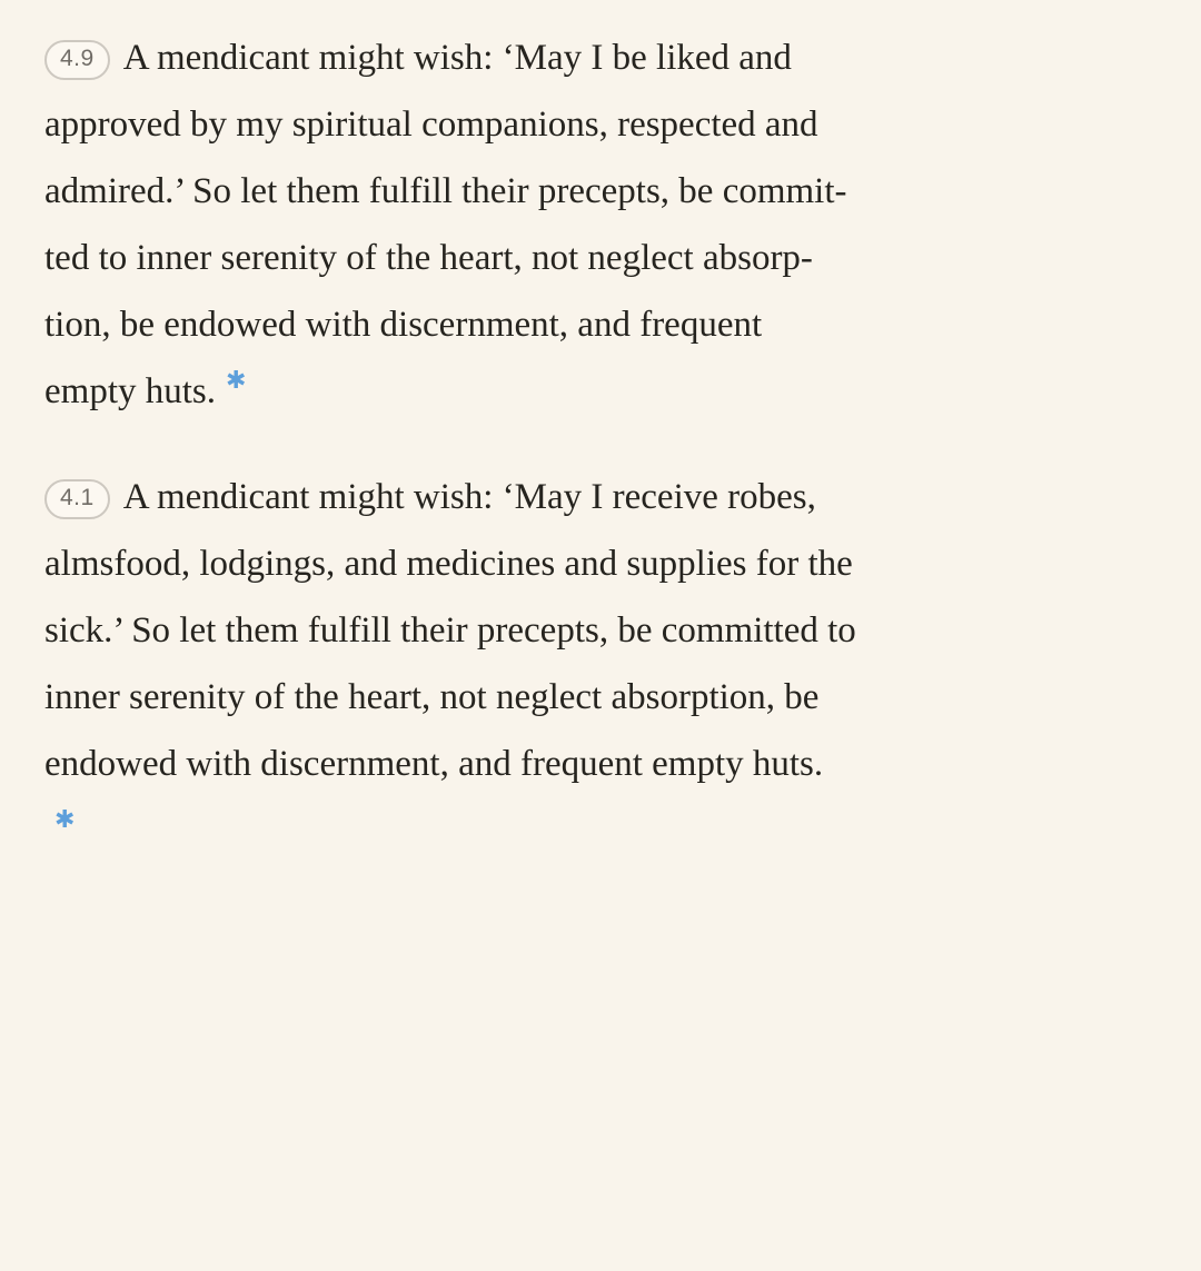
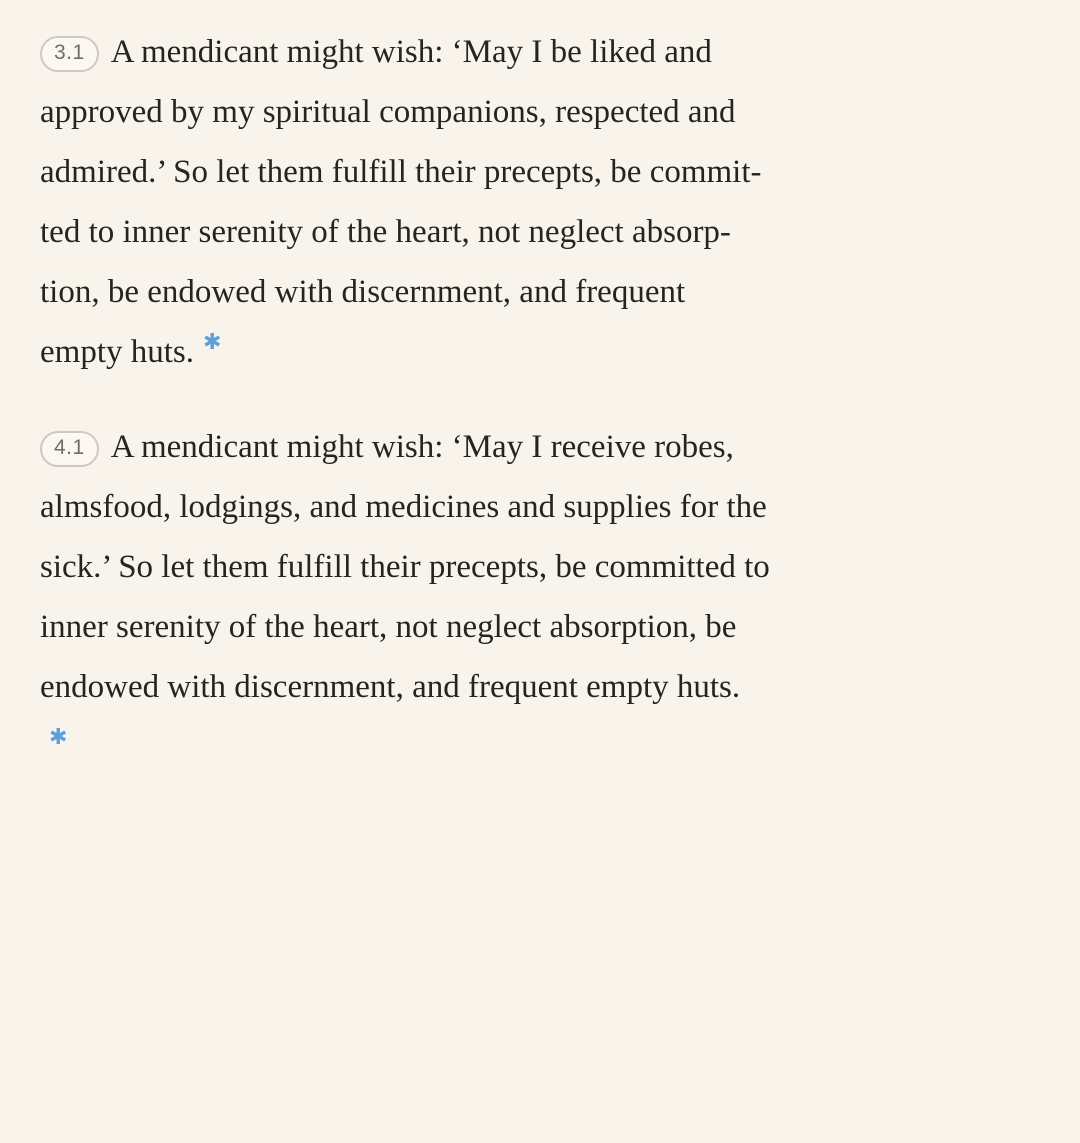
- 4.9 A mendicant might wish: ‘May I be liked and
+ 3.1 A mendicant might wish: ‘May I be liked and
  approved by my spiritual companions, respected and
  admired.’ So let them fulfill their precepts, be commit-
  ted to inner serenity of the heart, not neglect absorp-
  tion, be endowed with discernment, and frequent
  empty huts. ✱
  4.1 A mendicant might wish: ‘May I receive robes,
  almsfood, lodgings, and medicines and supplies for the
  sick.’ So let them fulfill their precepts, be committed to
  inner serenity of the heart, not neglect absorption, be
  endowed with discernment, and frequent empty huts.
  ✱
